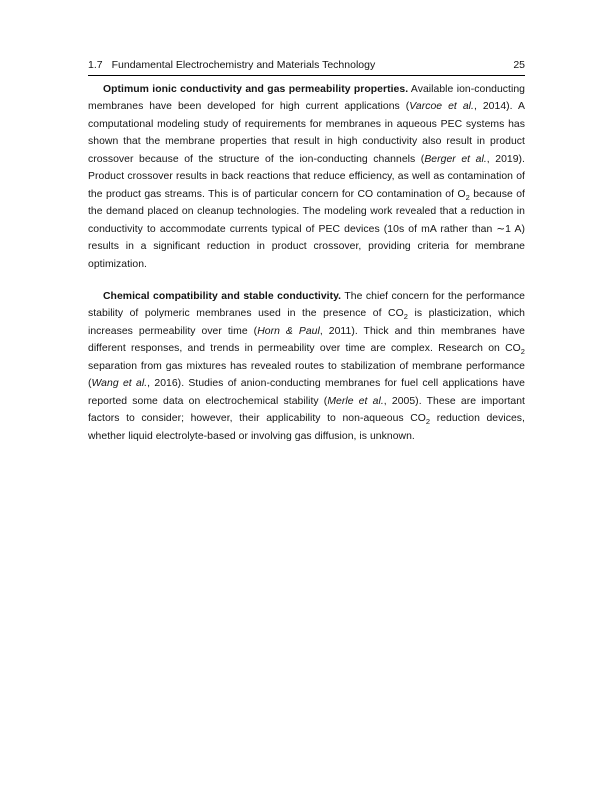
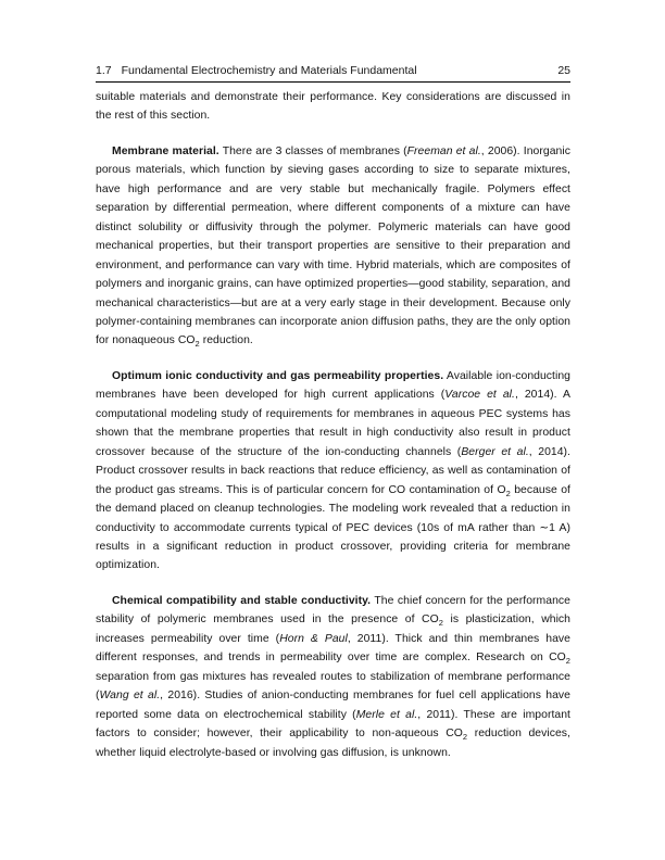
  1.7
- Fundamental Electrochemistry and Materials Technology
+ Fundamental Electrochemistry and Materials Fundamental
  25
+ suitable materials and demonstrate their performance. Key considerations are discussed in the rest of this section.
+ Membrane material. There are 3 classes of membranes (Freeman et al., 2006). Inorganic porous materials, which function by sieving gases according to size to separate mixtures, have high performance and are very stable but mechanically fragile. Polymers effect separation by differential permeation, where different components of a mixture can have distinct solubility or diffusivity through the polymer. Polymeric materials can have good mechanical properties, but their transport properties are sensitive to their preparation and environment, and performance can vary with time. Hybrid materials, which are composites of polymers and inorganic grains, can have optimized properties—good stability, separation, and mechanical characteristics—but are at a very early stage in their development. Because only polymer-containing membranes can incorporate anion diffusion paths, they are the only option for nonaqueous CO2 reduction.
- Optimum ionic conductivity and gas permeability properties. Available ion-conducting membranes have been developed for high current applications (Varcoe et al., 2014). A computational modeling study of requirements for membranes in aqueous PEC systems has shown that the membrane properties that result in high conductivity also result in product crossover because of the structure of the ion-conducting channels (Berger et al., 2019). Product crossover results in back reactions that reduce efficiency, as well as contamination of the product gas streams. This is of particular concern for CO contamination of O2 because of the demand placed on cleanup technologies. The modeling work revealed that a reduction in conductivity to accommodate currents typical of PEC devices (10s of mA rather than ∼1 A) results in a significant reduction in product crossover, providing criteria for membrane optimization.
+ Optimum ionic conductivity and gas permeability properties. Available ion-conducting membranes have been developed for high current applications (Varcoe et al., 2014). A computational modeling study of requirements for membranes in aqueous PEC systems has shown that the membrane properties that result in high conductivity also result in product crossover because of the structure of the ion-conducting channels (Berger et al., 2014). Product crossover results in back reactions that reduce efficiency, as well as contamination of the product gas streams. This is of particular concern for CO contamination of O2 because of the demand placed on cleanup technologies. The modeling work revealed that a reduction in conductivity to accommodate currents typical of PEC devices (10s of mA rather than ∼1 A) results in a significant reduction in product crossover, providing criteria for membrane optimization.
- Chemical compatibility and stable conductivity. The chief concern for the performance stability of polymeric membranes used in the presence of CO2 is plasticization, which increases permeability over time (Horn & Paul, 2011). Thick and thin membranes have different responses, and trends in permeability over time are complex. Research on CO2 separation from gas mixtures has revealed routes to stabilization of membrane performance (Wang et al., 2016). Studies of anion-conducting membranes for fuel cell applications have reported some data on electrochemical stability (Merle et al., 2005). These are important factors to consider; however, their applicability to non-aqueous CO2 reduction devices, whether liquid electrolyte-based or involving gas diffusion, is unknown.
+ Chemical compatibility and stable conductivity. The chief concern for the performance stability of polymeric membranes used in the presence of CO2 is plasticization, which increases permeability over time (Horn & Paul, 2011). Thick and thin membranes have different responses, and trends in permeability over time are complex. Research on CO2 separation from gas mixtures has revealed routes to stabilization of membrane performance (Wang et al., 2016). Studies of anion-conducting membranes for fuel cell applications have reported some data on electrochemical stability (Merle et al., 2011). These are important factors to consider; however, their applicability to non-aqueous CO2 reduction devices, whether liquid electrolyte-based or involving gas diffusion, is unknown.
